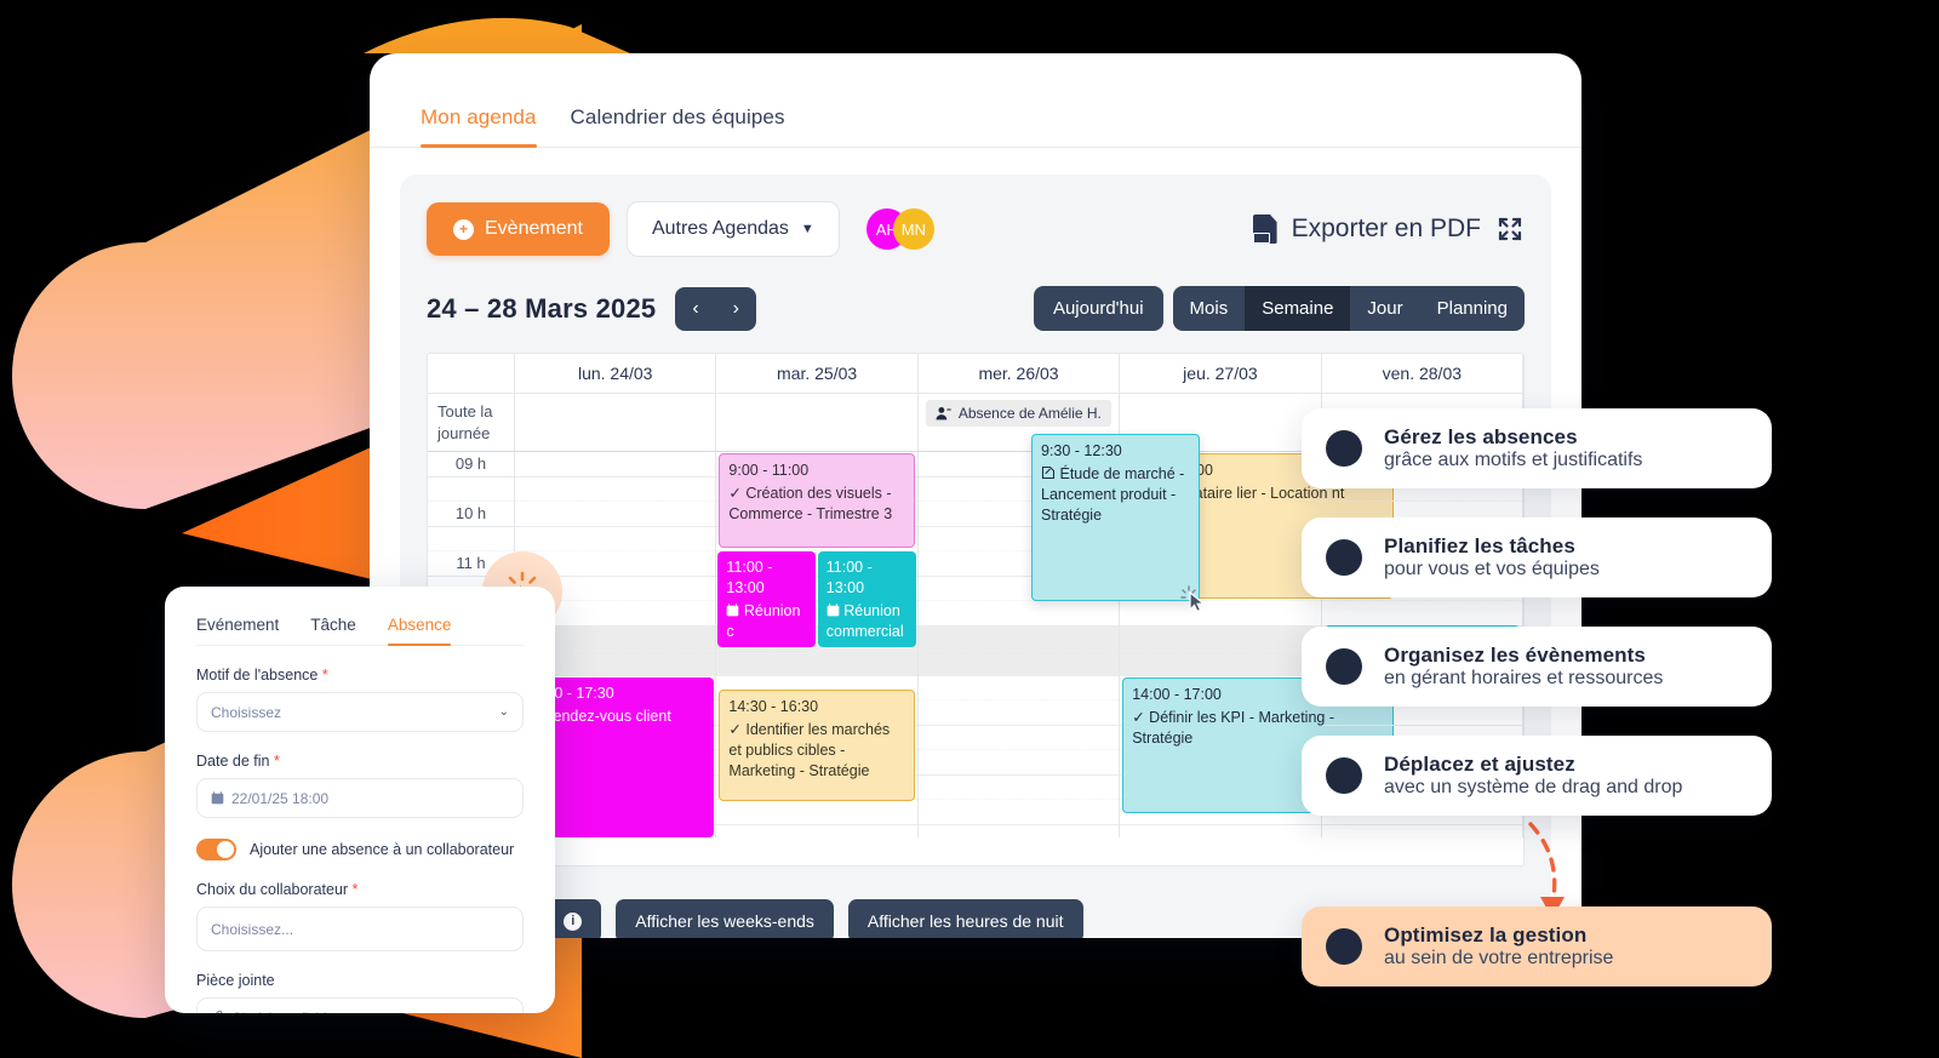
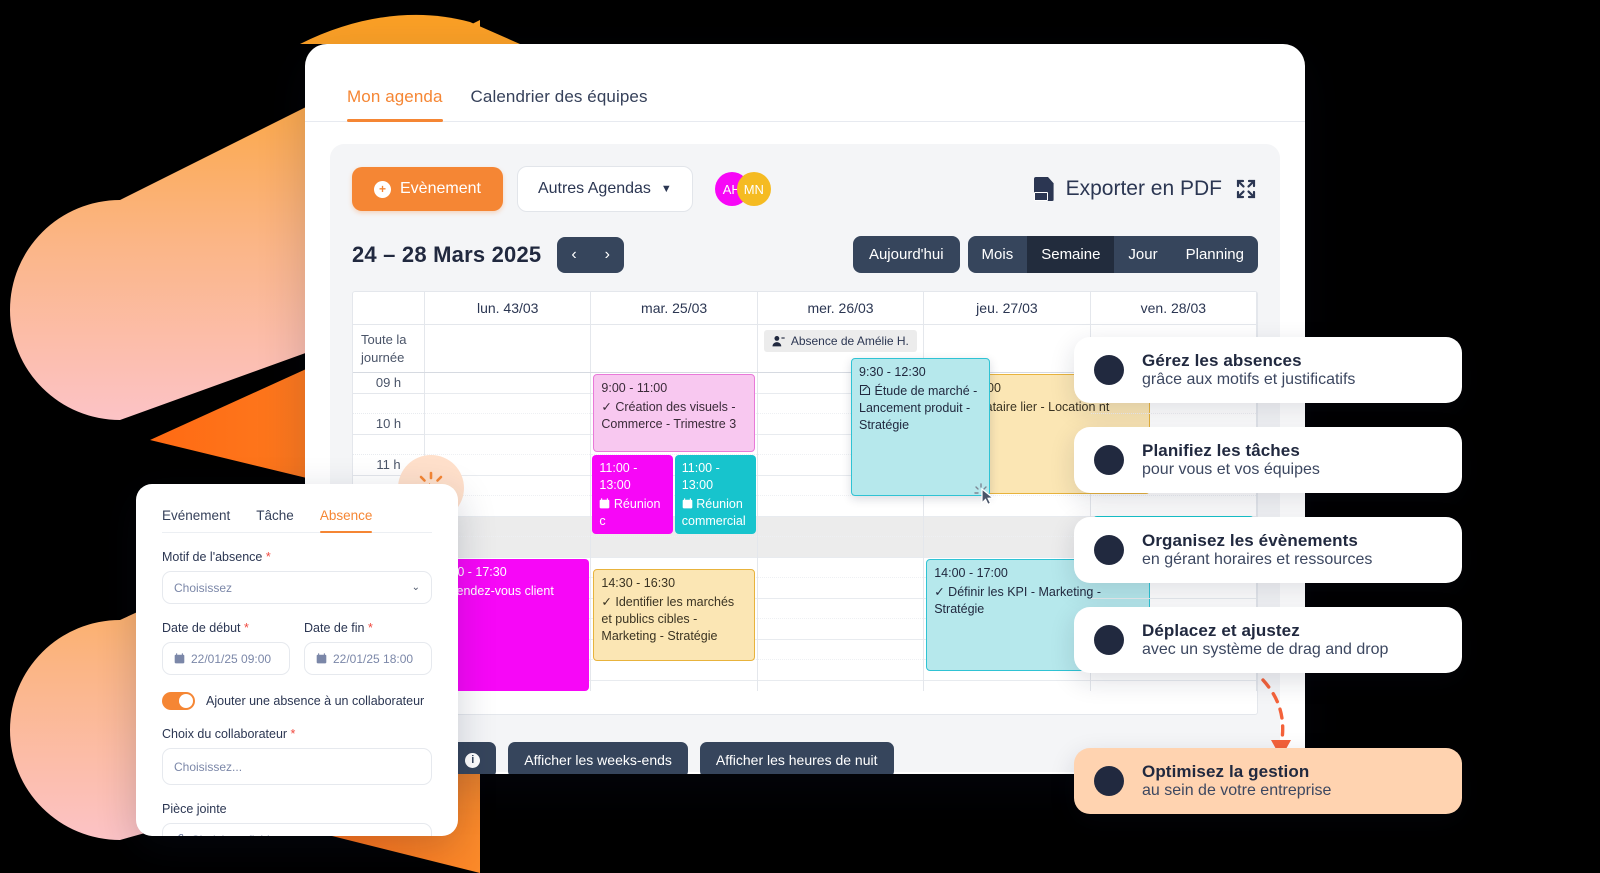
  Mon agenda
  Calendrier des équipes
  +
  Evènement
  Autres Agendas
  ▼
  MN
  Exporter en PDF
  24 – 28 Mars 2025
  ‹
  ›
  Aujourd'hui
  Mois
  Semaine
  Jour
  Planning
- lun. 24/03
+ lun. 43/03
  mar. 25/03
  mer. 26/03
  jeu. 27/03
  ven. 28/03
  Toute la journée
  Absence de Amélie H.
  09 h
  10 h
  11 h
  endez-vous client
  9:00 - 11:00
  ✓ Création des visuels - Commerce - Trimestre 3
  11:00 - 13:00
  Réunion c
  11:00 - 13:00
  Réunion commercial
  14:30 - 16:30
  ✓ Identifier les marchés et publics cibles - Marketing - Stratégie
  14:00 - 17:00
  ✓ Définir les KPI - Marketing - Stratégie
  i
  Afficher les weeks-ends
  Afficher les heures de nuit
  9:30 - 12:30
  Étude de marché - Lancement produit - Stratégie
  Evénement
  Tâche
  Absence
  Motif de l'absence *
  Choisissez
  ⌄
+ Date de début *
+ 22/01/25 09:00
  Date de fin *
  22/01/25 18:00
  Ajouter une absence à un collaborateur
  Choix du collaborateur *
  Choisissez...
  Pièce jointe
  Gérez les absences
  grâce aux motifs et justificatifs
  Planifiez les tâches
  pour vous et vos équipes
  Organisez les évènements
  en gérant horaires et ressources
  Déplacez et ajustez
  avec un système de drag and drop
  Optimisez la gestion
  au sein de votre entreprise
